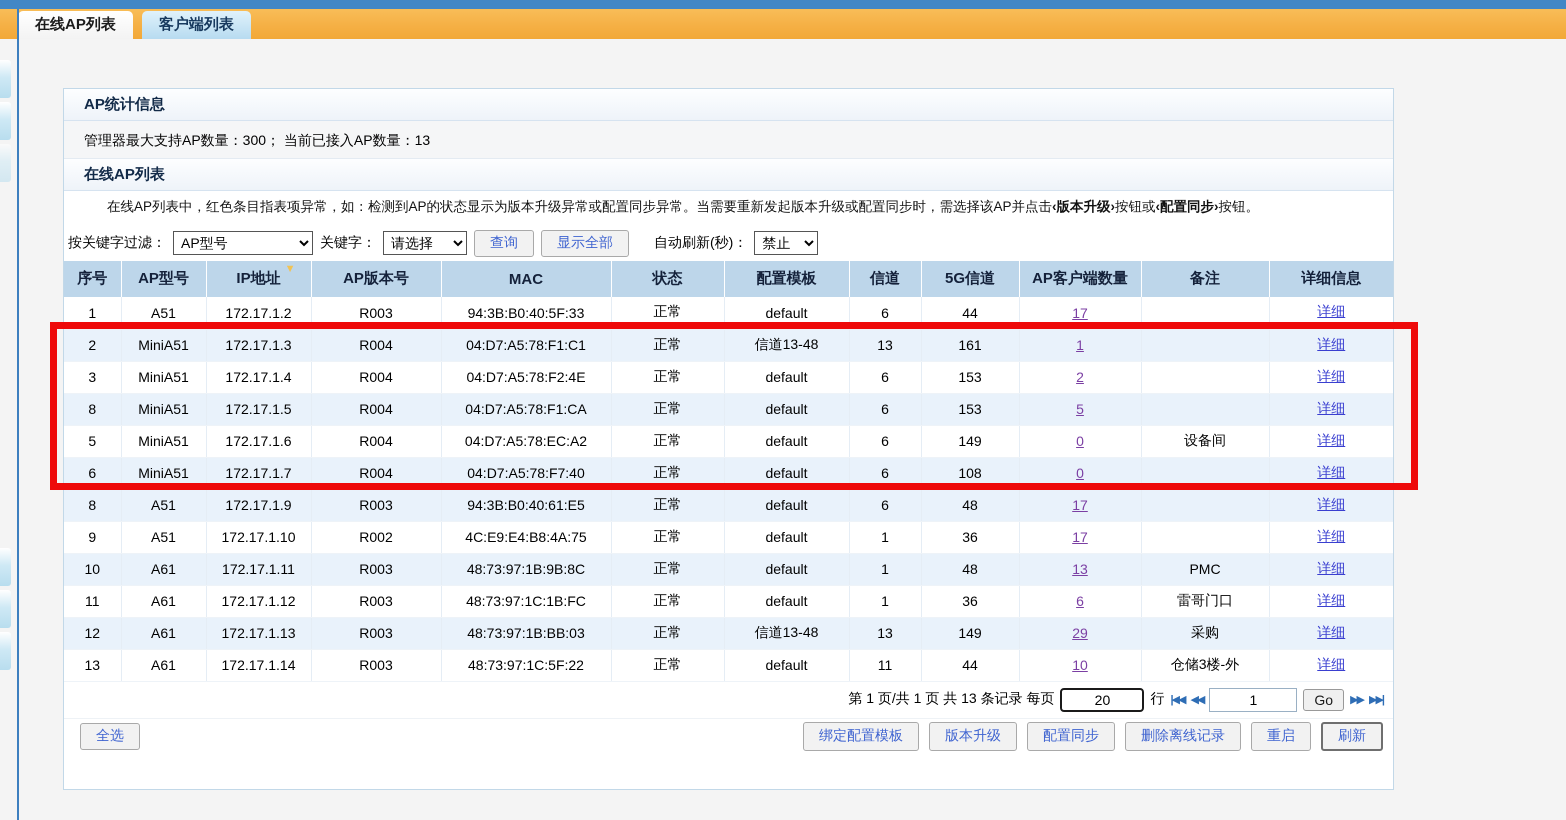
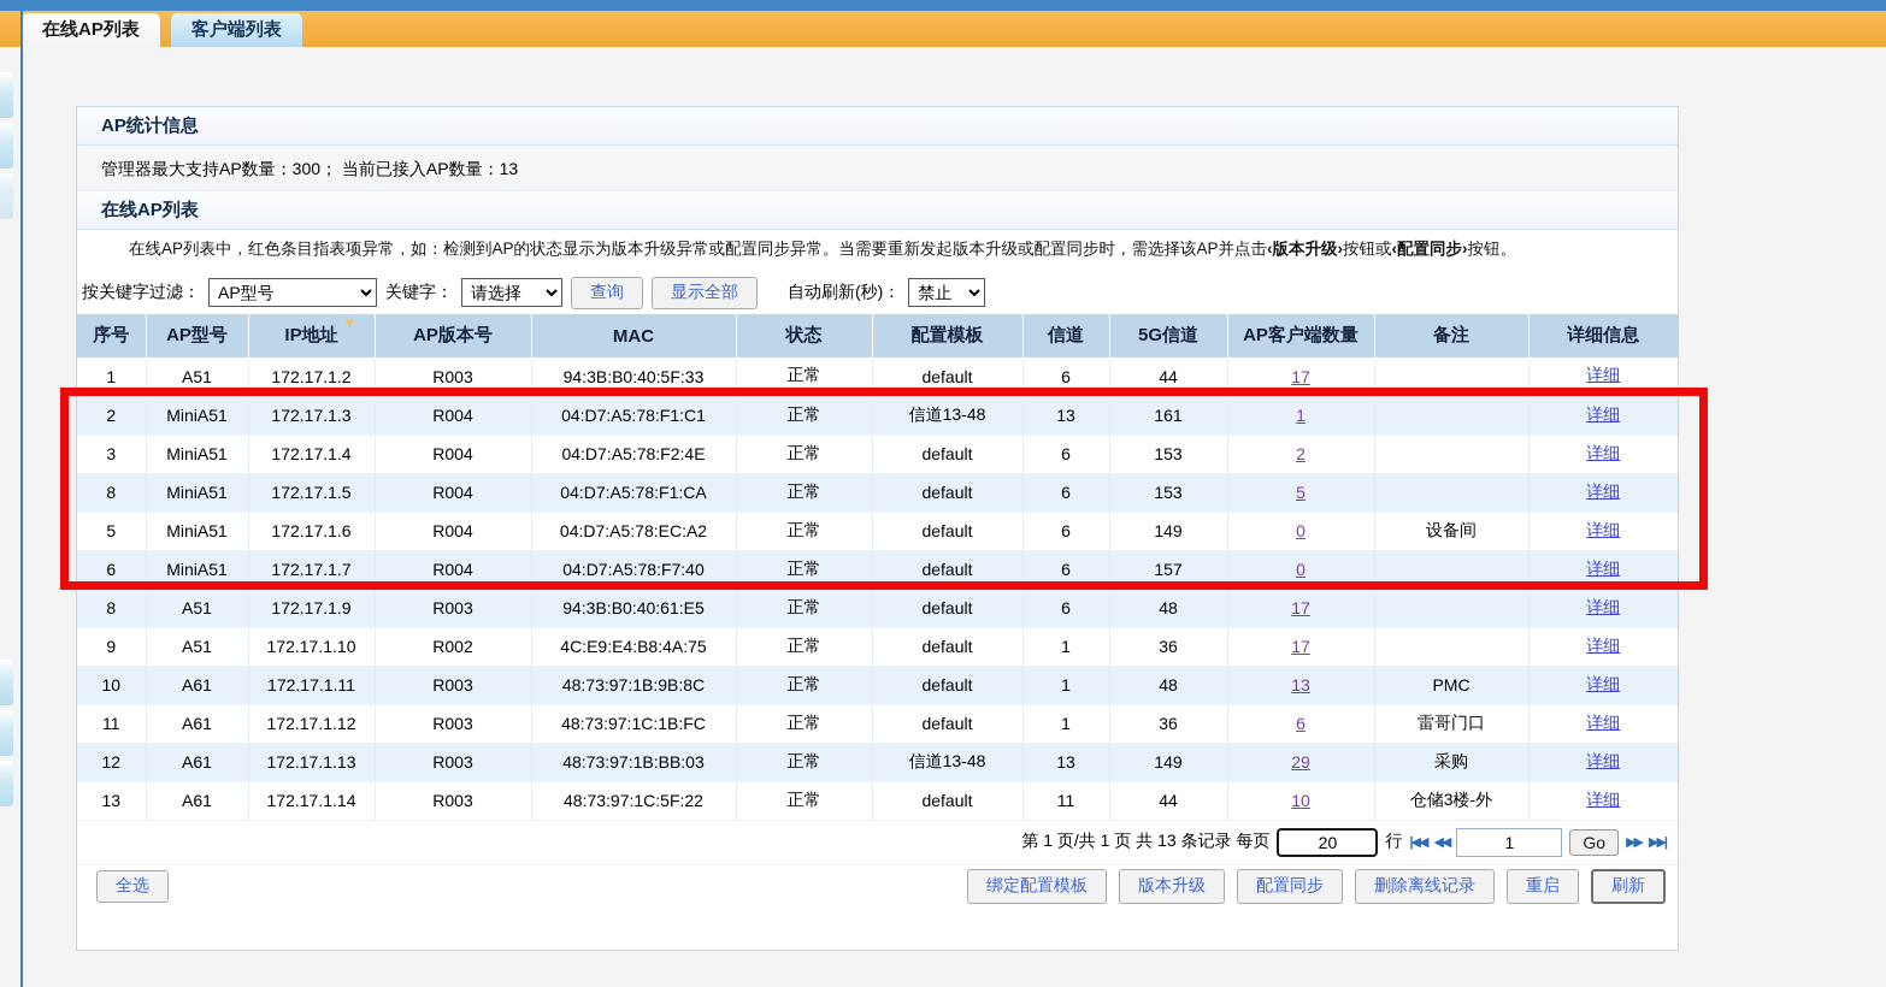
  在线AP列表
  客户端列表
  AP统计信息
  管理器最大支持AP数量：300； 当前已接入AP数量：13
  在线AP列表
  在线AP列表中，红色条目指表项异常，如：检测到AP的状态显示为版本升级异常或配置同步异常。当需要重新发起版本升级或配置同步时，需选择该AP并点击‹版本升级›按钮或‹配置同步›按钮。
  按关键字过滤：
  AP型号
  关键字：
  请选择
  查询
  显示全部
  自动刷新(秒)：
  禁止
  序号	AP型号	IP地址▼	AP版本号	MAC	状态	配置模板	信道	5G信道	AP客户端数量	备注	详细信息
  1	A51	172.17.1.2	R003	94:3B:B0:40:5F:33	正常	default	6	44	17		详细
  2	MiniA51	172.17.1.3	R004	04:D7:A5:78:F1:C1	正常	信道13-48	13	161	1		详细
  3	MiniA51	172.17.1.4	R004	04:D7:A5:78:F2:4E	正常	default	6	153	2		详细
  8	MiniA51	172.17.1.5	R004	04:D7:A5:78:F1:CA	正常	default	6	153	5		详细
  5	MiniA51	172.17.1.6	R004	04:D7:A5:78:EC:A2	正常	default	6	149	0	设备间	详细
- 6	MiniA51	172.17.1.7	R004	04:D7:A5:78:F7:40	正常	default	6	108	0		详细
+ 6	MiniA51	172.17.1.7	R004	04:D7:A5:78:F7:40	正常	default	6	157	0		详细
  8	A51	172.17.1.9	R003	94:3B:B0:40:61:E5	正常	default	6	48	17		详细
  9	A51	172.17.1.10	R002	4C:E9:E4:B8:4A:75	正常	default	1	36	17		详细
  10	A61	172.17.1.11	R003	48:73:97:1B:9B:8C	正常	default	1	48	13	PMC	详细
  11	A61	172.17.1.12	R003	48:73:97:1C:1B:FC	正常	default	1	36	6	雷哥门口	详细
  12	A61	172.17.1.13	R003	48:73:97:1B:BB:03	正常	信道13-48	13	149	29	采购	详细
  13	A61	172.17.1.14	R003	48:73:97:1C:5F:22	正常	default	11	44	10	仓储3楼-外	详细
  第 1 页/共 1 页 共 13 条记录 每页
  20
  行
  |◀◀
  ◀◀
  1
  Go
  ▶▶
  ▶▶|
  全选
  绑定配置模板
  版本升级
  配置同步
  删除离线记录
  重启
  刷新
